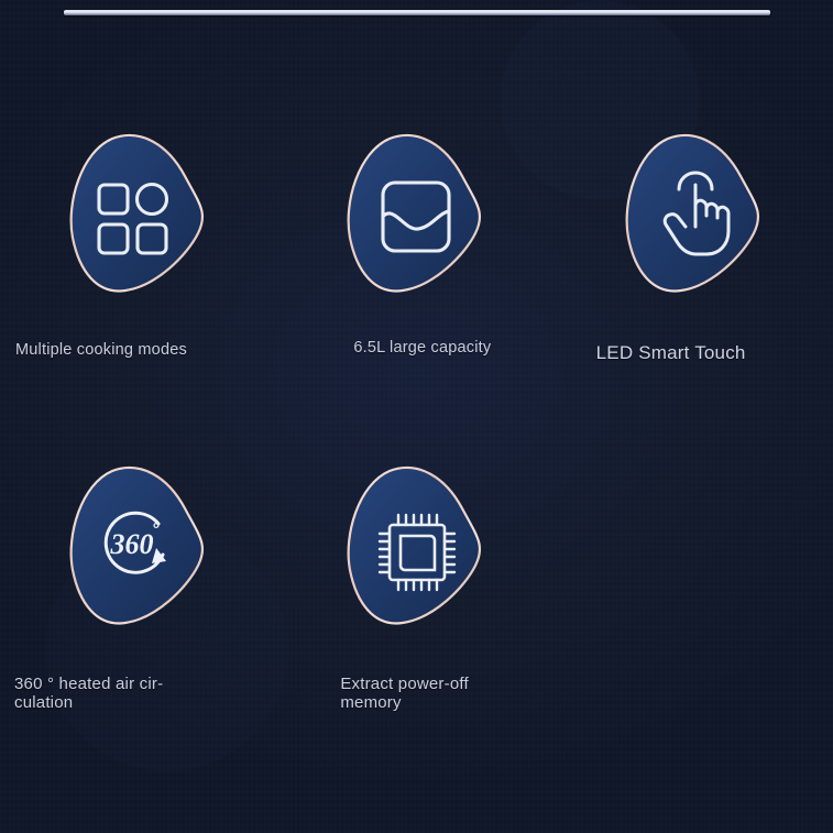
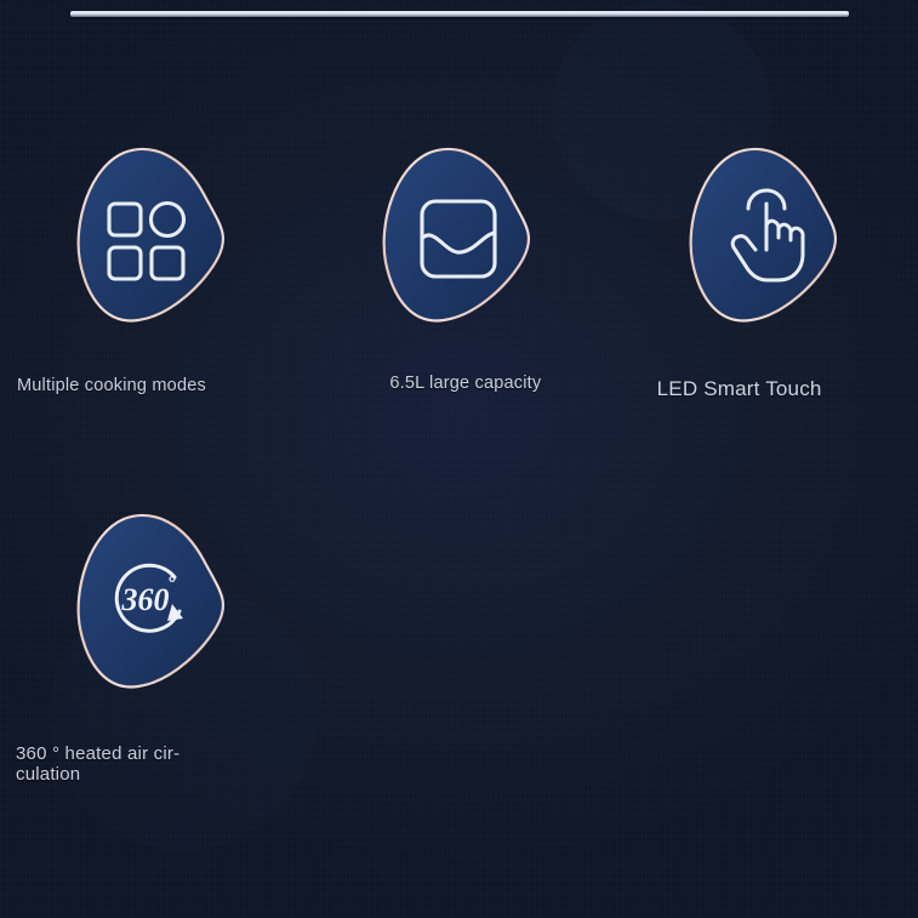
  Multiple cooking modes
  6.5L large capacity
  LED Smart Touch
  360
  °
  360 ° heated air cir-
  culation
- Extract power-off
- memory
